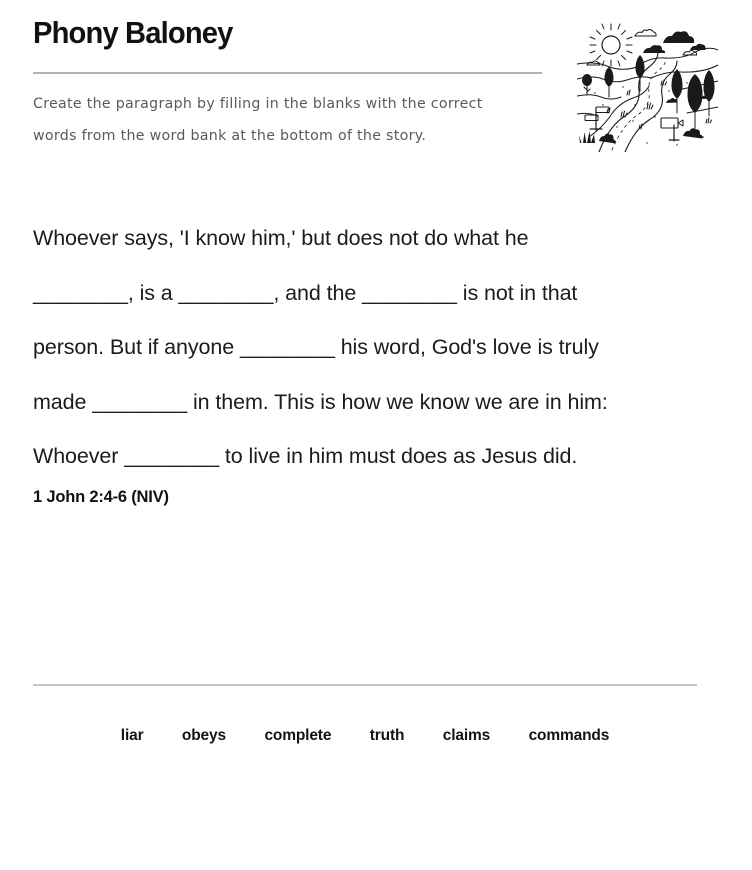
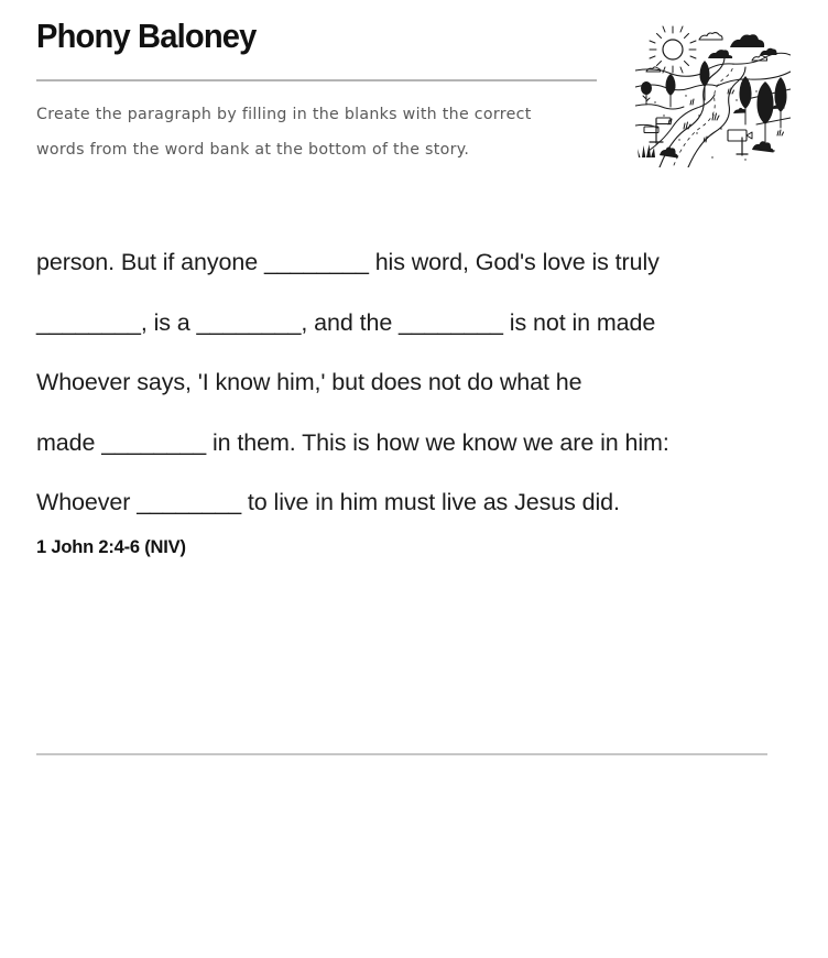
  Phony Baloney
  Create the paragraph by filling in the blanks with the correct
  words from the word bank at the bottom of the story.
- Whoever says, 'I know him,' but does not do what he
+ person. But if anyone ________ his word, God's love is truly
- ________, is a ________, and the ________ is not in that
+ ________, is a ________, and the ________ is not in made
- person. But if anyone ________ his word, God's love is truly
+ Whoever says, 'I know him,' but does not do what he
  made ________ in them. This is how we know we are in him:
- Whoever ________ to live in him must does as Jesus did.
+ Whoever ________ to live in him must live as Jesus did.
  1 John 2:4-6 (NIV)
- liar obeys complete truth claims commands
